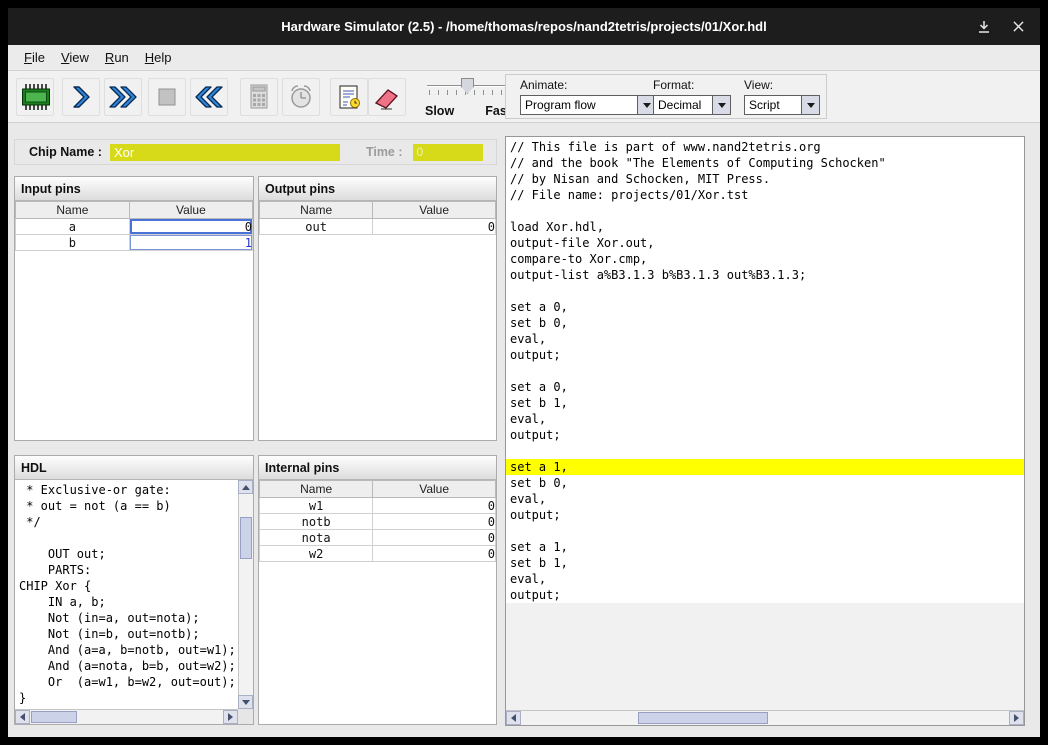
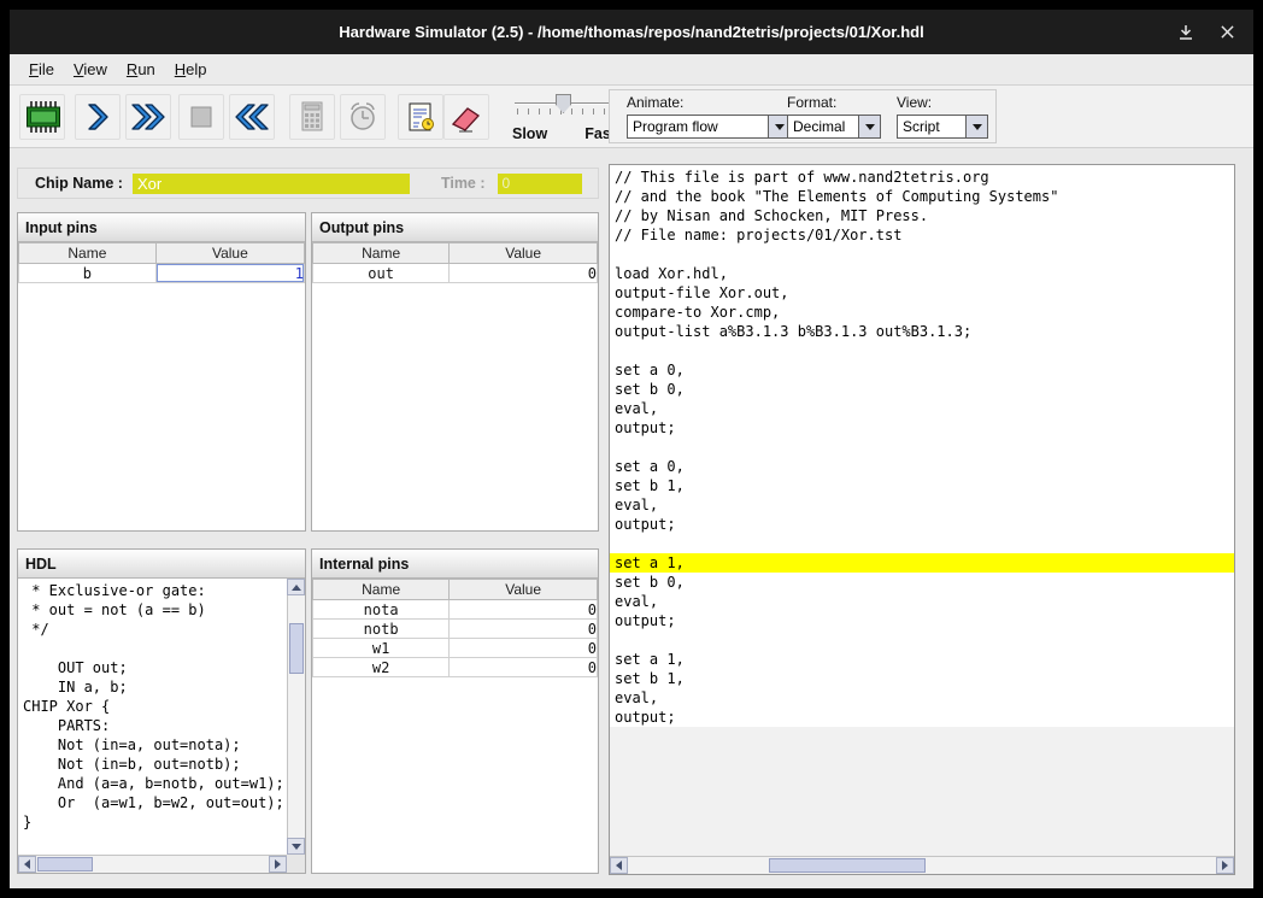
  Hardware Simulator (2.5) - /home/thomas/repos/nand2tetris/projects/01/Xor.hdl
  File
  View
  Run
  Help
  Slow
  Fas
  Animate:
  Program flow
  Format:
  Decimal
  View:
  Script
  Chip Name :
  Xor
  Time :
  0
  Input pins
  Name	Value
- a	0
  b	1
  Output pins
  Name	Value
  out	0
  HDL
  * Exclusive-or gate:
  * out = not (a == b)
  */
  OUT out;
- PARTS:
+ IN a, b;
  CHIP Xor {
- IN a, b;
+ PARTS:
  Not (in=a, out=nota);
  Not (in=b, out=notb);
  And (a=a, b=notb, out=w1);
- And (a=nota, b=b, out=w2);
  Or (a=w1, b=w2, out=out);
  }
  Internal pins
  Name	Value
- w1	0
+ nota	0
  notb	0
- nota	0
+ w1	0
  w2	0
  // This file is part of www.nand2tetris.org
- // and the book "The Elements of Computing Schocken"
+ // and the book "The Elements of Computing Systems"
  // by Nisan and Schocken, MIT Press.
  // File name: projects/01/Xor.tst
  load Xor.hdl,
  output-file Xor.out,
  compare-to Xor.cmp,
  output-list a%B3.1.3 b%B3.1.3 out%B3.1.3;
  set a 0,
  set b 0,
  eval,
  output;
  set a 0,
  set b 1,
  eval,
  output;
  set a 1,
  set b 0,
  eval,
  output;
  set a 1,
  set b 1,
  eval,
  output;
